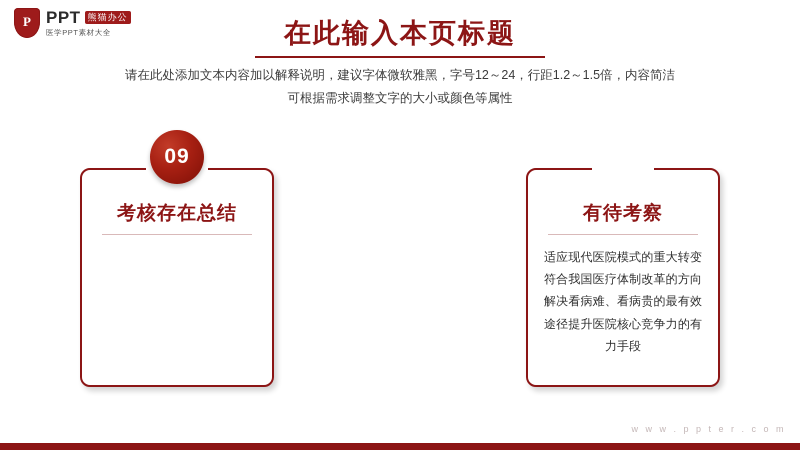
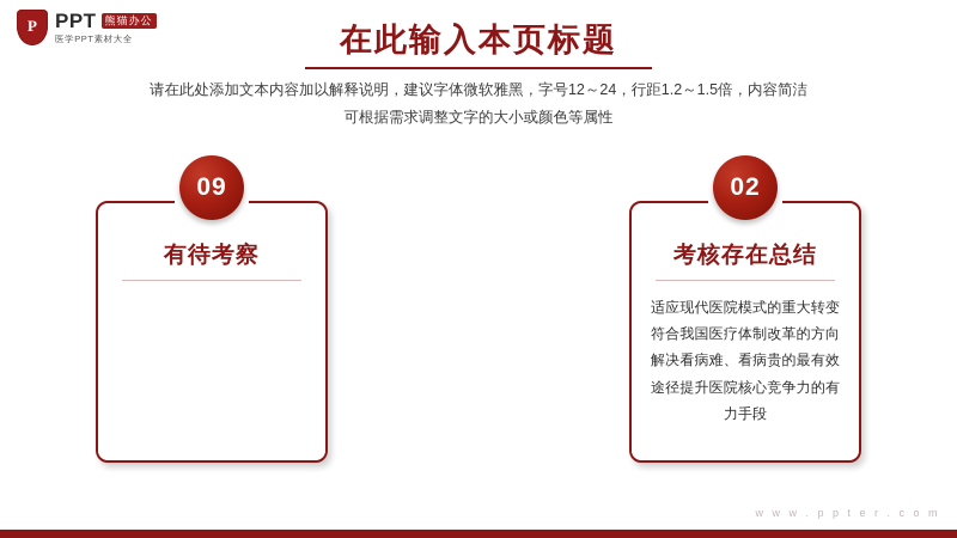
  P
  PPT
  熊猫办公
  医学PPT素材大全
  在此输入本页标题
  请在此处添加文本内容加以解释说明，建议字体微软雅黑，字号12～24，行距1.2～1.5倍，内容简洁
  可根据需求调整文字的大小或颜色等属性
  09
- 考核存在总结
+ 有待考察
+ 02
- 有待考察
+ 考核存在总结
  适应现代医院模式的重大转变符合我国医疗体制改革的方向解决看病难、看病贵的最有效途径提升医院核心竞争力的有力手段
  w w w . p p t e r . c o m
